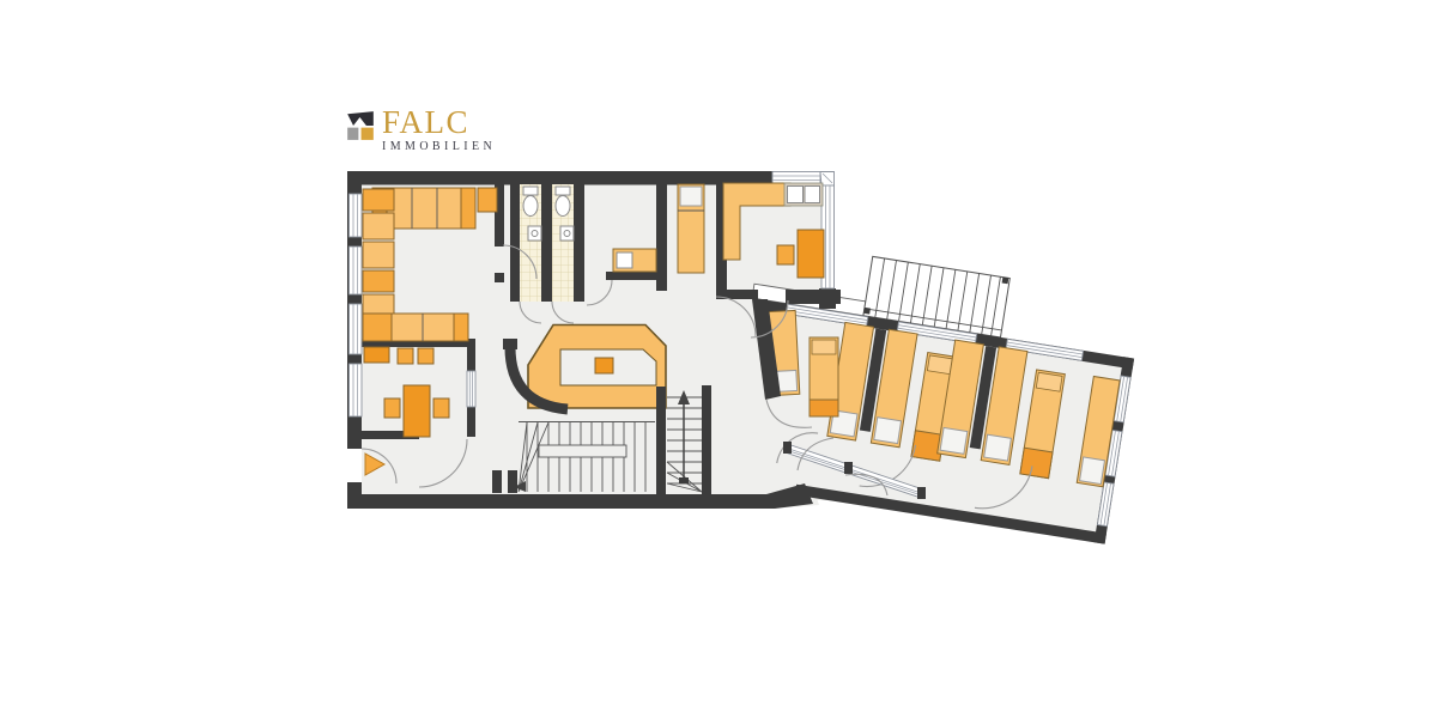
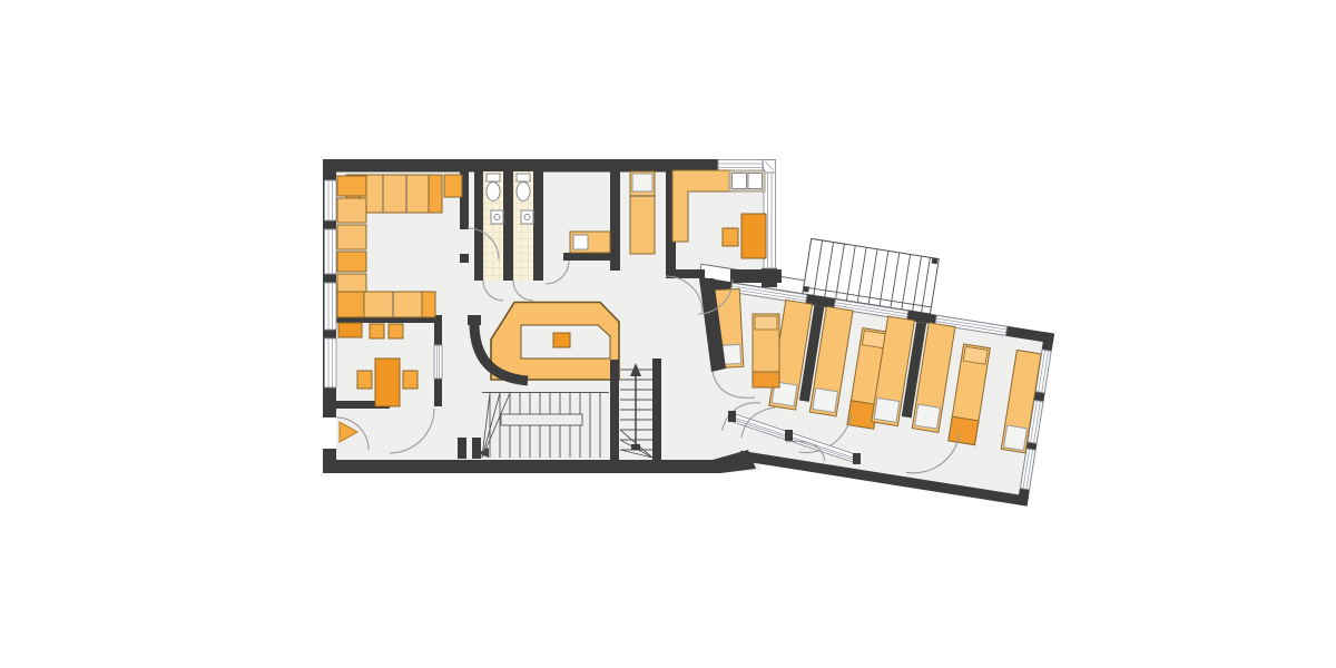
- FALC
- IMMOBILIEN
